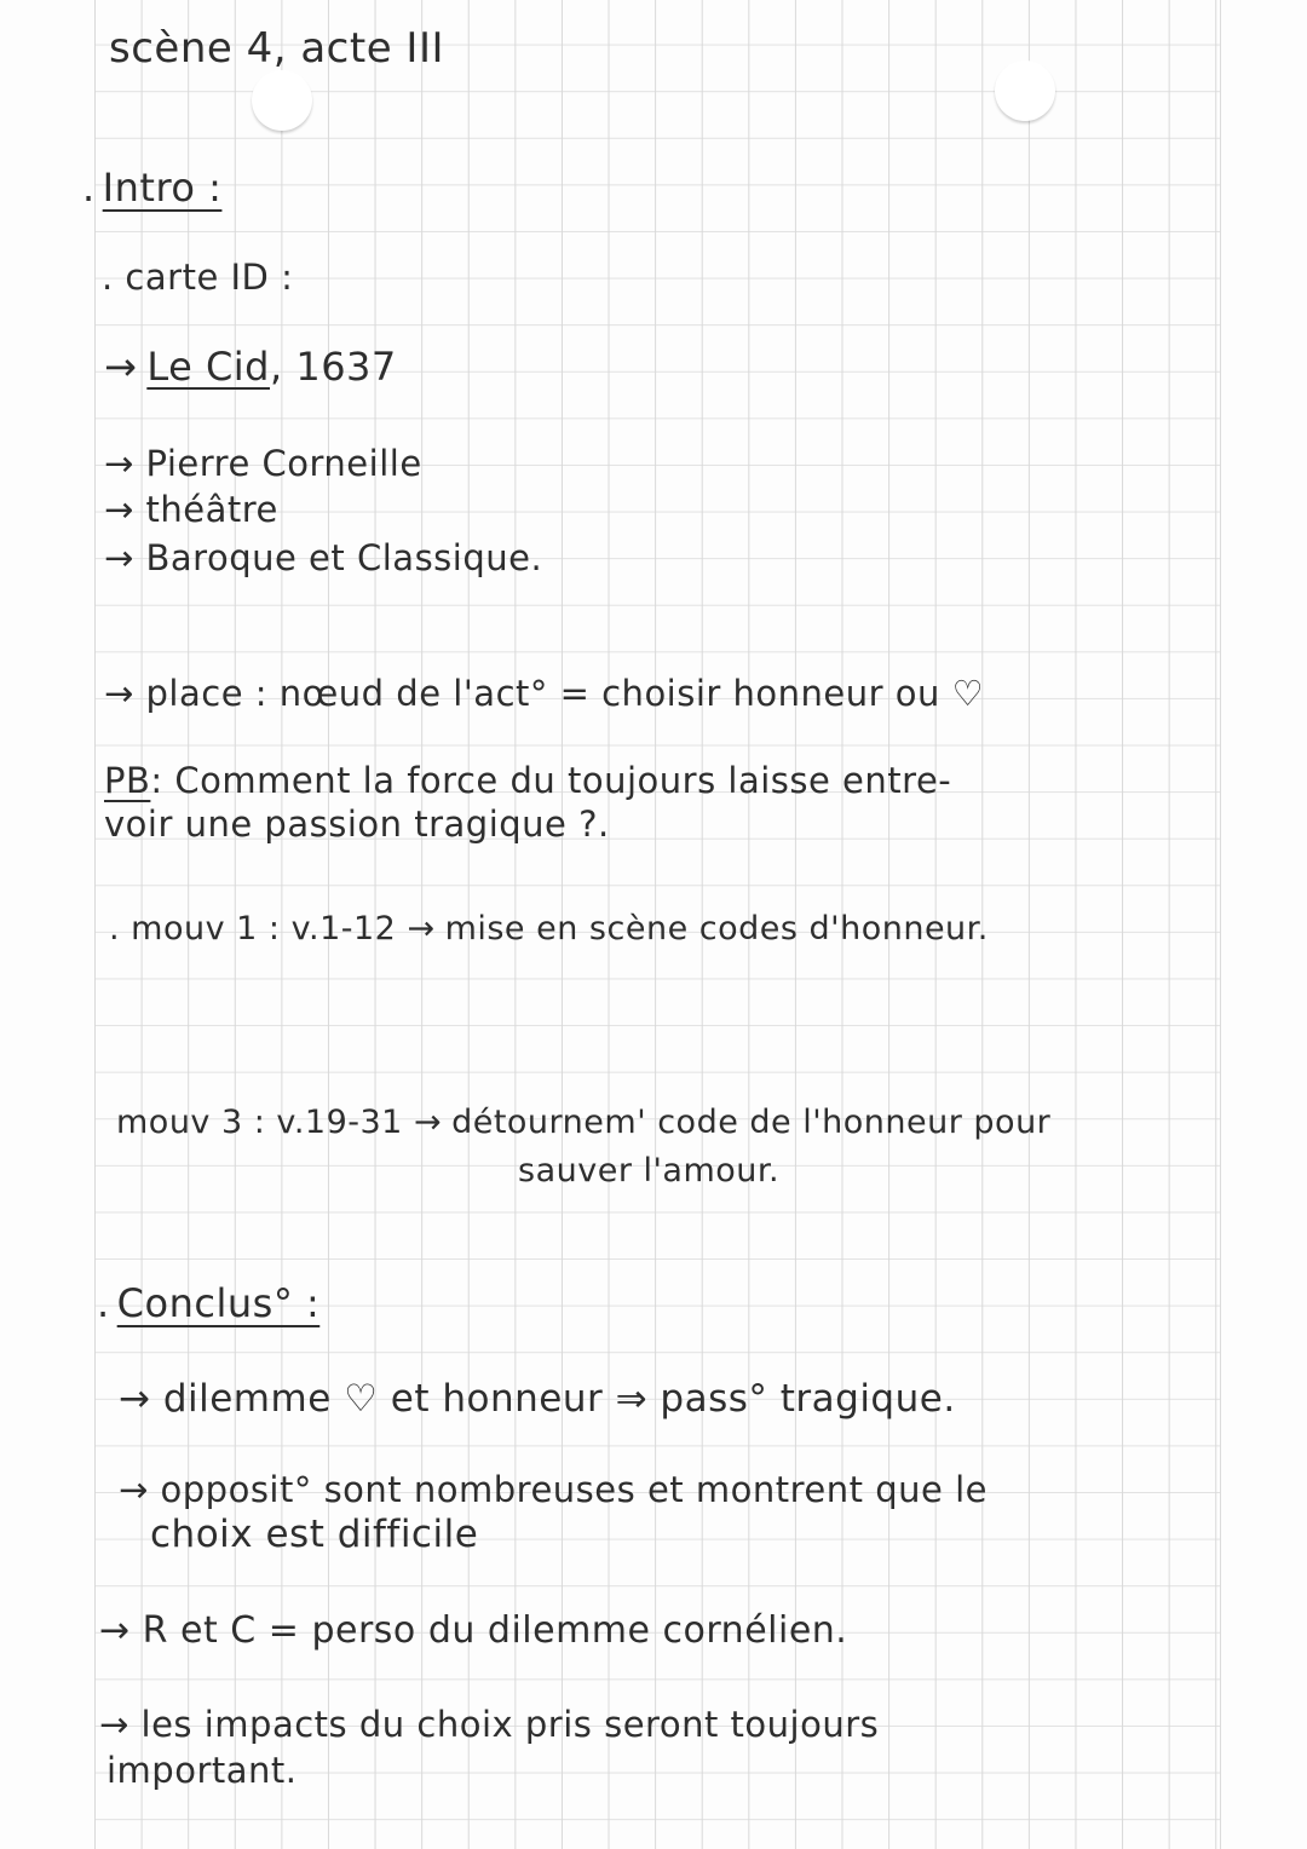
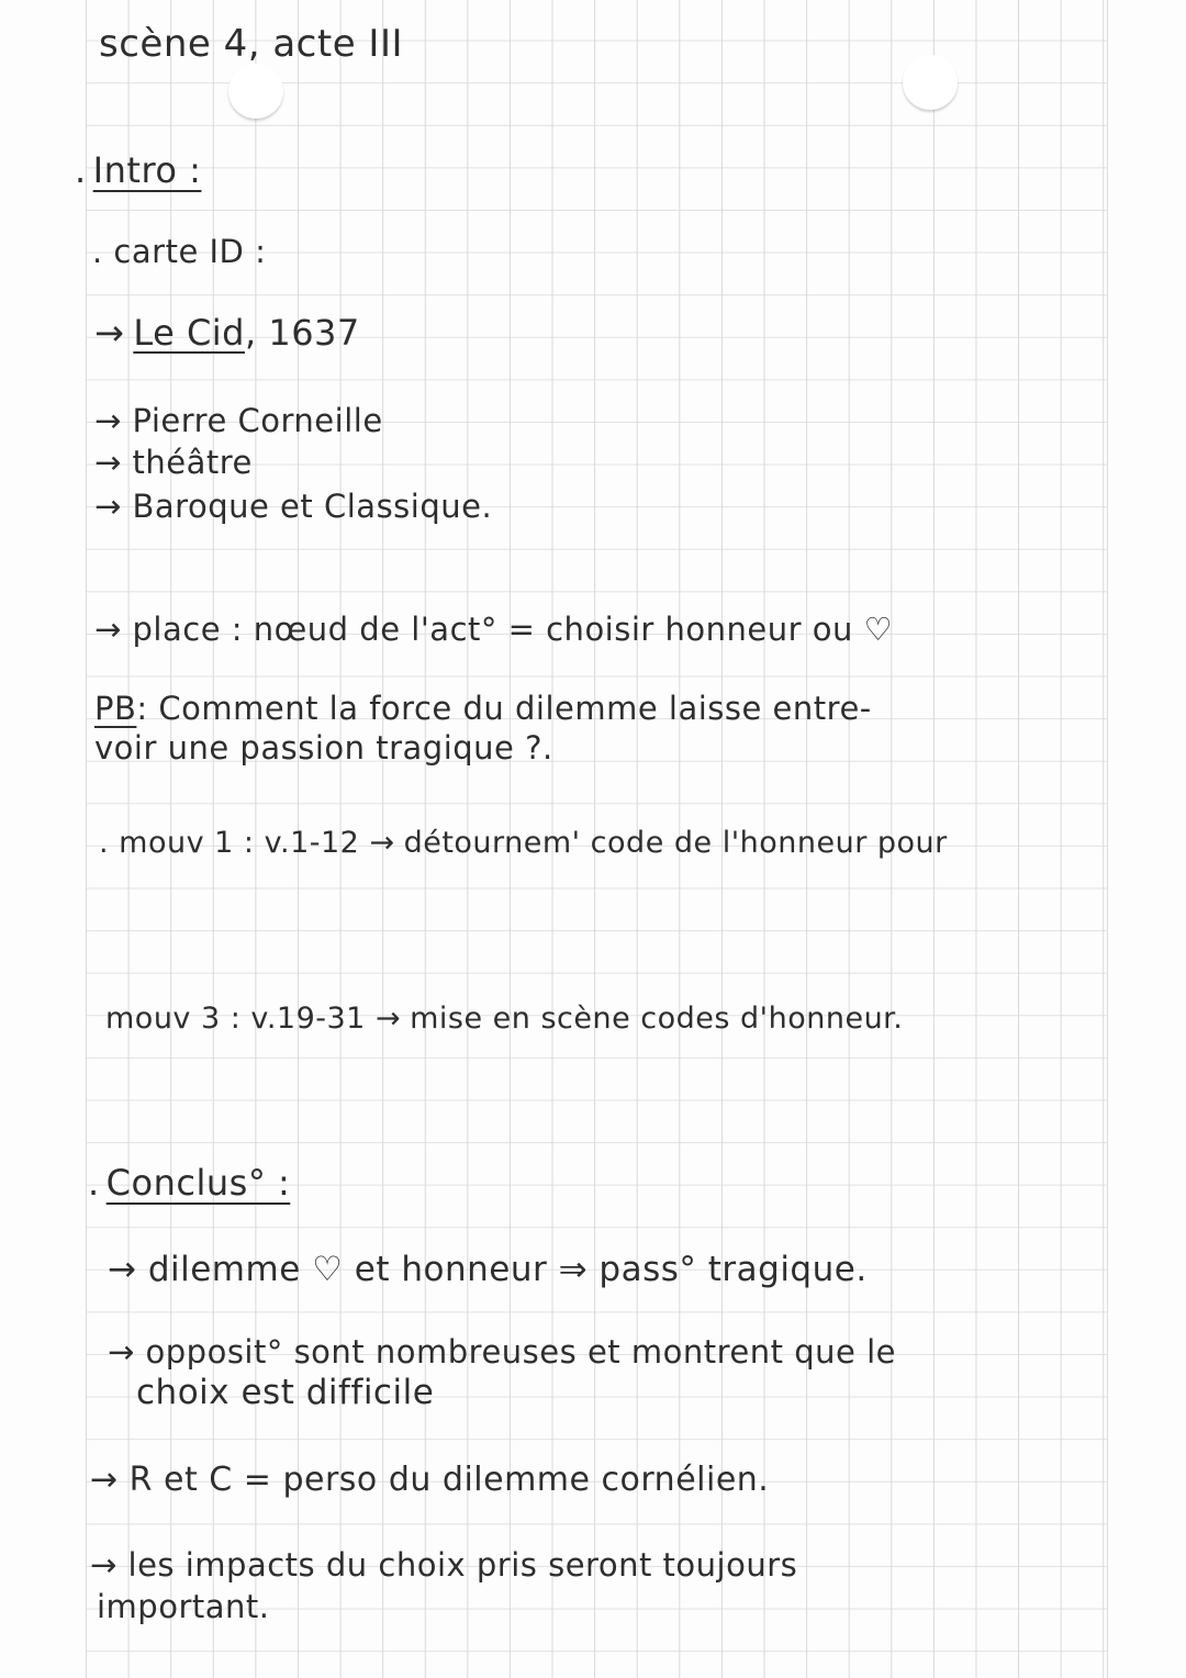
  scène 4, acte III
  . Intro :
  . carte ID :
  → Le Cid, 1637
  → Pierre Corneille
  → théâtre
  → Baroque et Classique.
  → place : nœud de l'act° = choisir honneur ou ♡
- PB: Comment la force du toujours laisse entre-
+ PB: Comment la force du dilemme laisse entre-
  voir une passion tragique ?.
- . mouv 1 : v.1-12 → mise en scène codes d'honneur.
+ . mouv 1 : v.1-12 → détournem' code de l'honneur pour
- mouv 3 : v.19-31 → détournem' code de l'honneur pour
+ mouv 3 : v.19-31 → mise en scène codes d'honneur.
- sauver l'amour.
  . Conclus° :
  → dilemme ♡ et honneur ⇒ pass° tragique.
  → opposit° sont nombreuses et montrent que le
  choix est difficile
  → R et C = perso du dilemme cornélien.
  → les impacts du choix pris seront toujours
  important.
